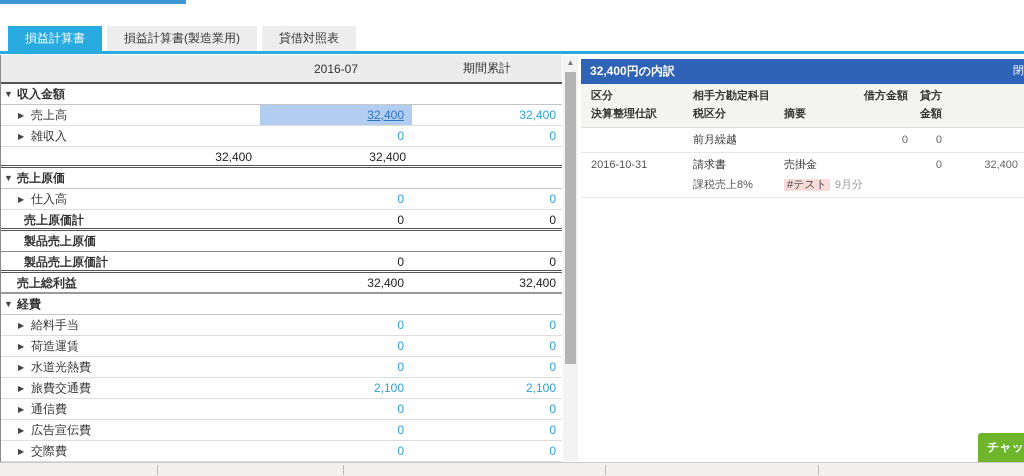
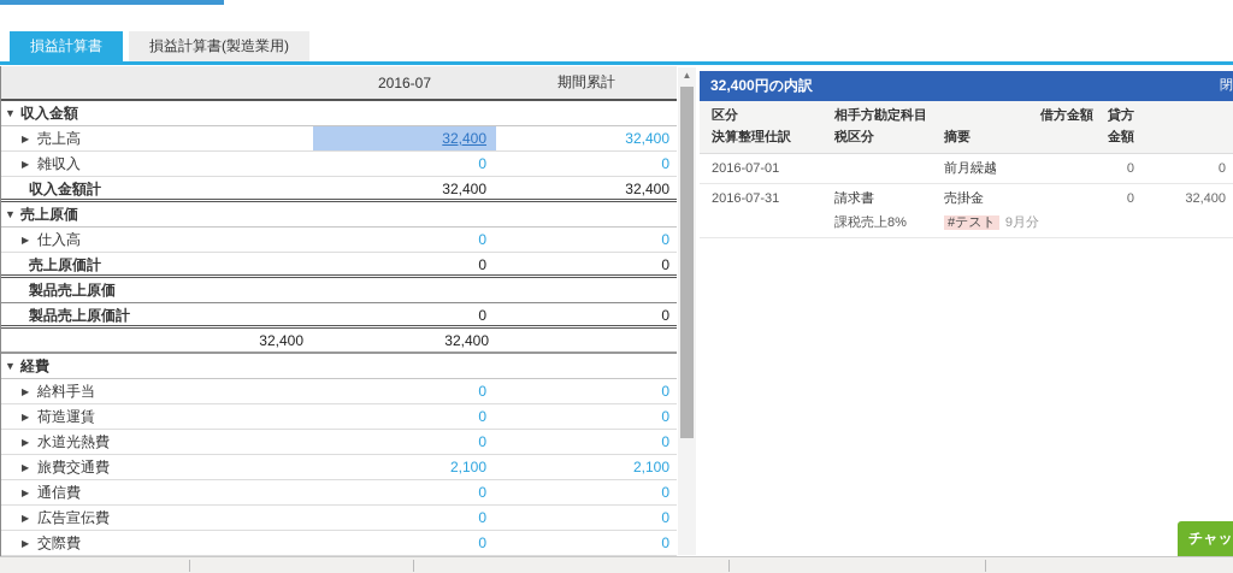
  損益計算書
  損益計算書(製造業用)
- 貸借対照表
  2016-07
  期間累計
  ▼ 収入金額
  ▶ 売上高
  32,400
  32,400
  ▶ 雑収入
  0
  0
+ 収入金額計
  32,400
  32,400
  ▼ 売上原価
  ▶ 仕入高
  0
  0
  売上原価計
  0
  0
  製品売上原価
  製品売上原価計
  0
  0
- 売上総利益
  32,400
  32,400
  ▼ 経費
  ▶ 給料手当
  0
  0
  ▶ 荷造運賃
  0
  0
  ▶ 水道光熱費
  0
  0
  ▶ 旅費交通費
  2,100
  2,100
  ▶ 通信費
  0
  0
  ▶ 広告宣伝費
  0
  0
  ▶ 交際費
  0
  0
  ▲
  32,400円の内訳
  区分
  相手方勘定科目
  借方金額
  貸方金額
  決算整理仕訳
  税区分
  摘要
+ 2016-07-01
  前月繰越
  0
  0
- 2016-10-31
+ 2016-07-31
  請求書
  売掛金
  0
  32,400
  課税売上8%
  #テスト 9月分
  チャッ
